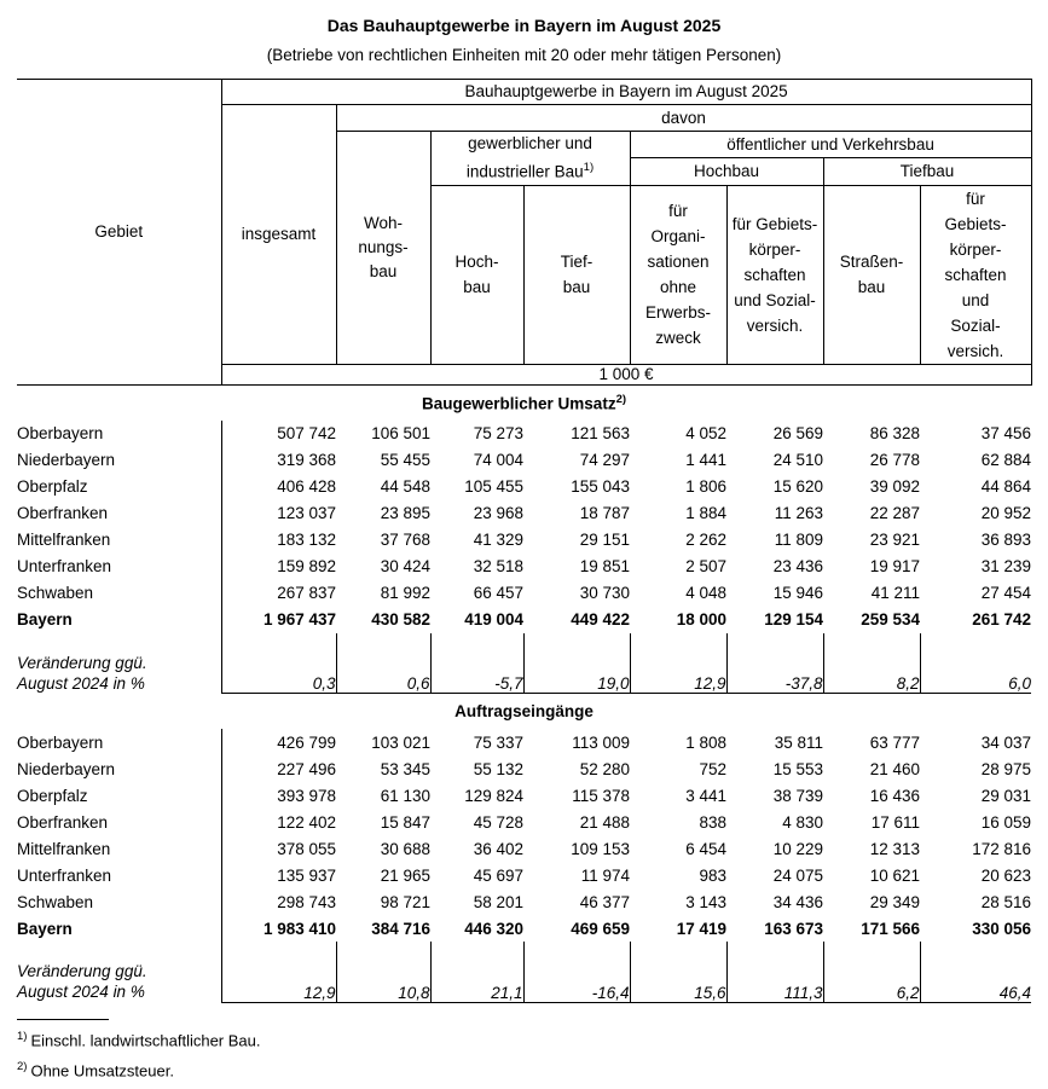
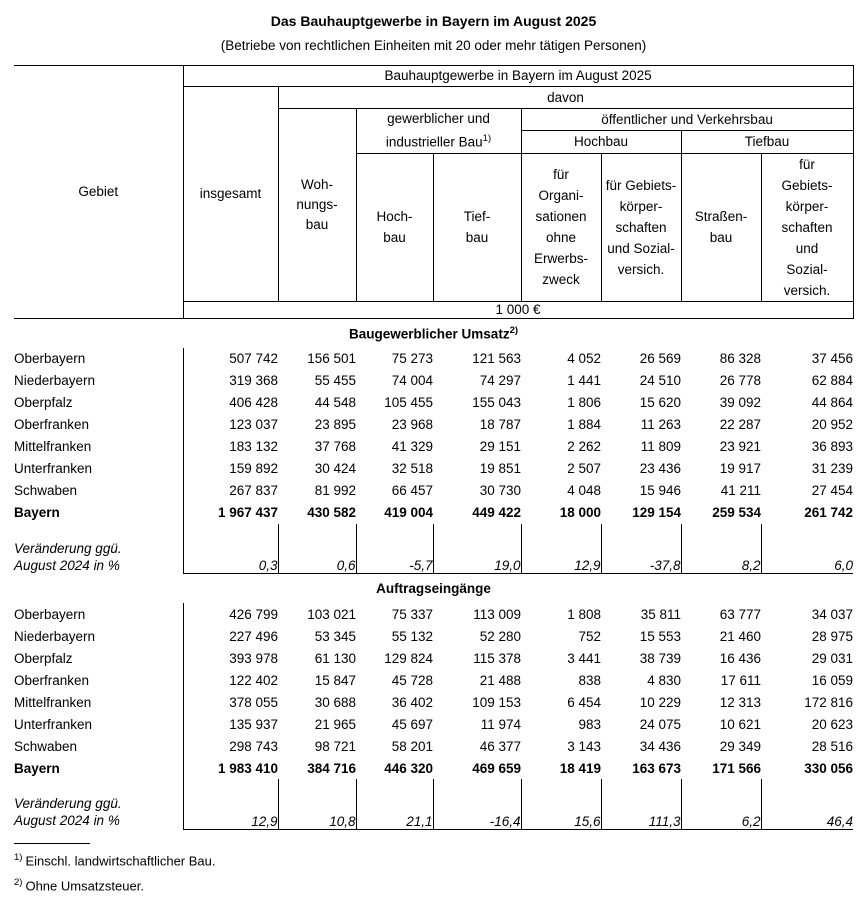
  Das Bauhauptgewerbe in Bayern im August 2025
  (Betriebe von rechtlichen Einheiten mit 20 oder mehr tätigen Personen)
  Gebiet	Bauhauptgewerbe in Bayern im August 2025
  insgesamt	davon
  Woh- nungs- bau	gewerblicher und industrieller Bau1)	öffentlicher und Verkehrsbau
  Hochbau	Tiefbau
  Hoch- bau	Tief- bau	für Organi- sationen ohne Erwerbs- zweck	für Gebiets- körper- schaften und Sozial- versich.	Straßen- bau	für Gebiets- körper- schaften und Sozial- versich.
  1 000 €
  Baugewerblicher Umsatz2)
- Oberbayern	507 742	106 501	75 273	121 563	4 052	26 569	86 328	37 456
+ Oberbayern	507 742	156 501	75 273	121 563	4 052	26 569	86 328	37 456
  Niederbayern	319 368	55 455	74 004	74 297	1 441	24 510	26 778	62 884
  Oberpfalz	406 428	44 548	105 455	155 043	1 806	15 620	39 092	44 864
  Oberfranken	123 037	23 895	23 968	18 787	1 884	11 263	22 287	20 952
  Mittelfranken	183 132	37 768	41 329	29 151	2 262	11 809	23 921	36 893
  Unterfranken	159 892	30 424	32 518	19 851	2 507	23 436	19 917	31 239
  Schwaben	267 837	81 992	66 457	30 730	4 048	15 946	41 211	27 454
  Bayern	1 967 437	430 582	419 004	449 422	18 000	129 154	259 534	261 742
  Veränderung ggü. August 2024 in %	0,3	0,6	-5,7	19,0	12,9	-37,8	8,2	6,0
  Auftragseingänge
  Oberbayern	426 799	103 021	75 337	113 009	1 808	35 811	63 777	34 037
  Niederbayern	227 496	53 345	55 132	52 280	752	15 553	21 460	28 975
  Oberpfalz	393 978	61 130	129 824	115 378	3 441	38 739	16 436	29 031
  Oberfranken	122 402	15 847	45 728	21 488	838	4 830	17 611	16 059
  Mittelfranken	378 055	30 688	36 402	109 153	6 454	10 229	12 313	172 816
  Unterfranken	135 937	21 965	45 697	11 974	983	24 075	10 621	20 623
  Schwaben	298 743	98 721	58 201	46 377	3 143	34 436	29 349	28 516
- Bayern	1 983 410	384 716	446 320	469 659	17 419	163 673	171 566	330 056
+ Bayern	1 983 410	384 716	446 320	469 659	18 419	163 673	171 566	330 056
  Veränderung ggü. August 2024 in %	12,9	10,8	21,1	-16,4	15,6	111,3	6,2	46,4
  1) Einschl. landwirtschaftlicher Bau.
  2) Ohne Umsatzsteuer.
